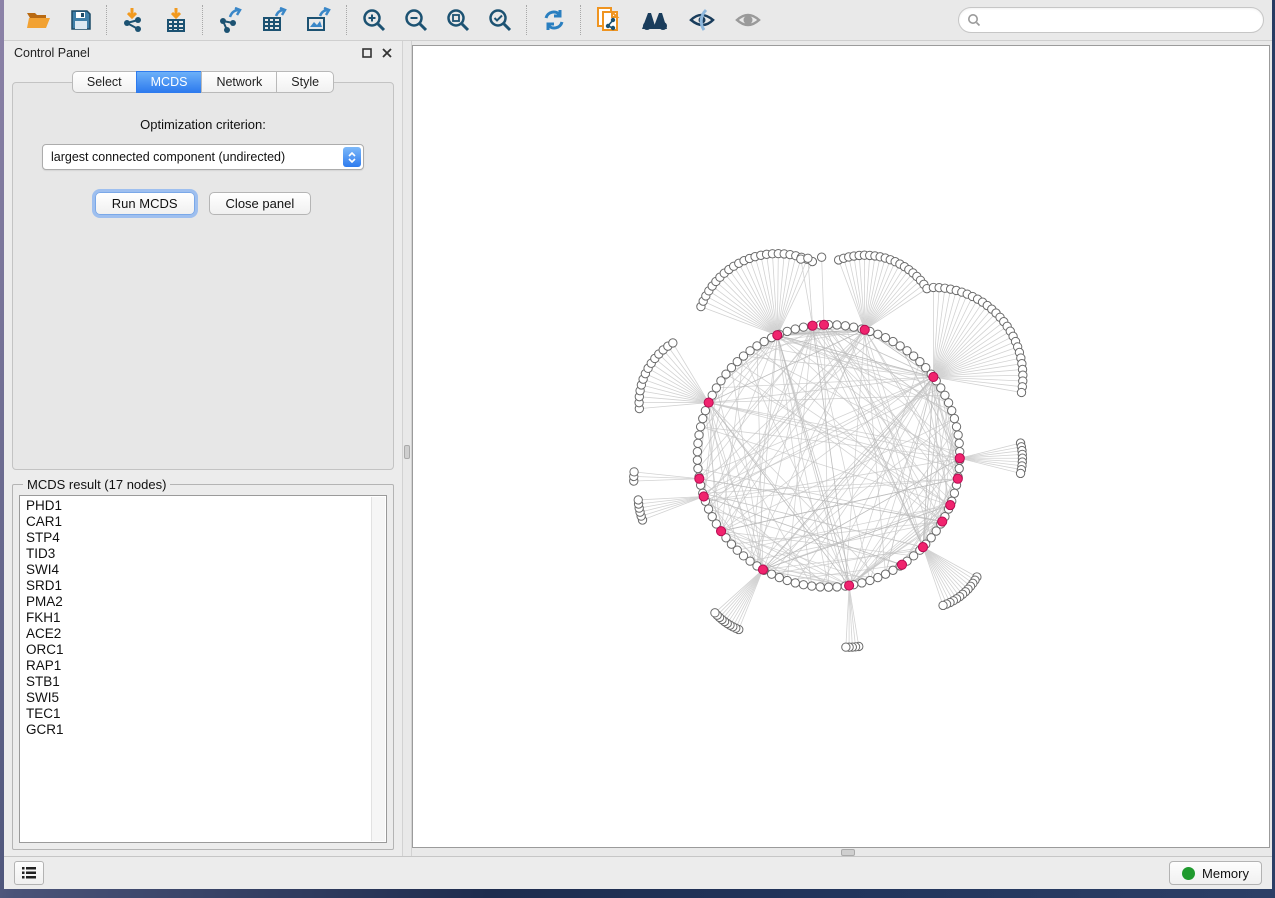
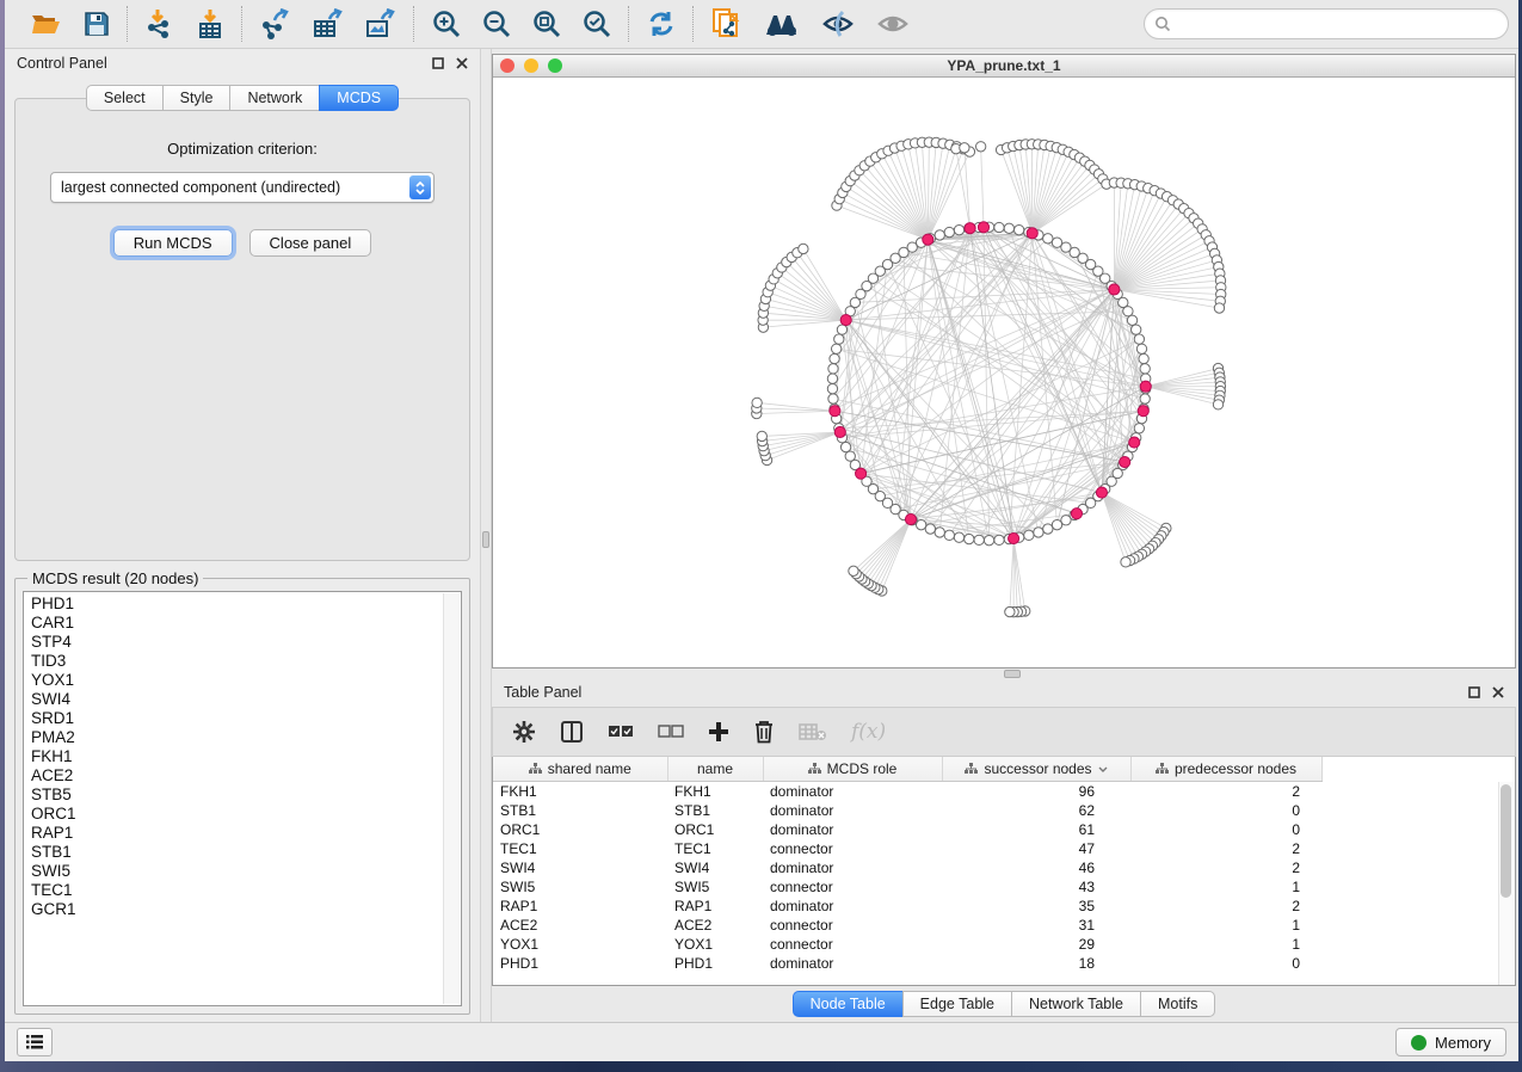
  Control Panel
  Select
- MCDS
+ Style
  Network
- Style
+ MCDS
  Optimization criterion:
  largest connected component (undirected)
  Run MCDS
  Close panel
- MCDS result (17 nodes)
+ MCDS result (20 nodes)
  PHD1
  CAR1
  STP4
  TID3
+ YOX1
  SWI4
  SRD1
  PMA2
  FKH1
  ACE2
+ STB5
  ORC1
  RAP1
  STB1
  SWI5
  TEC1
  GCR1
+ YPA_prune.txt_1
+ Table Panel
+ f(x)
+ shared name	name	MCDS role	successor nodes	predecessor nodes
+ FKH1	FKH1	dominator	96	2
+ STB1	STB1	dominator	62	0
+ ORC1	ORC1	dominator	61	0
+ TEC1	TEC1	connector	47	2
+ SWI4	SWI4	dominator	46	2
+ SWI5	SWI5	connector	43	1
+ RAP1	RAP1	dominator	35	2
+ ACE2	ACE2	connector	31	1
+ YOX1	YOX1	connector	29	1
+ PHD1	PHD1	dominator	18	0
+ Node Table
+ Edge Table
+ Network Table
+ Motifs
  Memory
